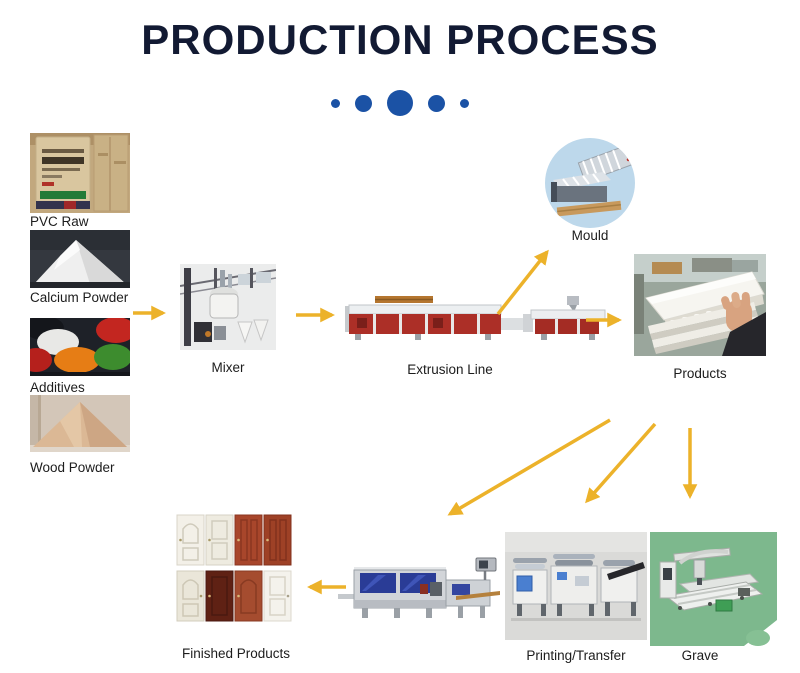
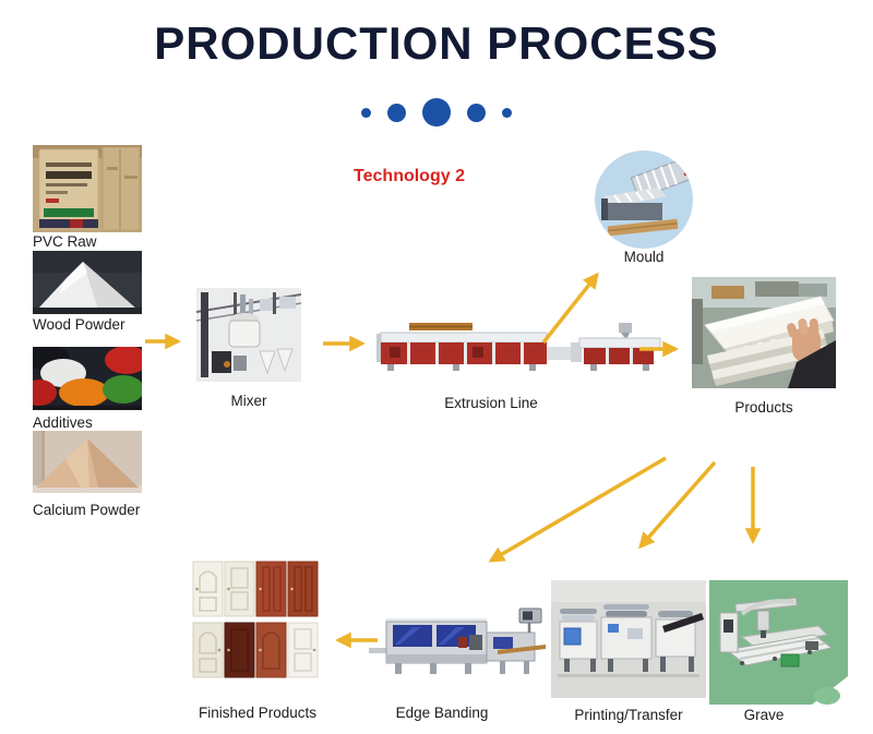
  PRODUCTION PROCESS
+ Technology 2
- Calcium Powder
+ Wood Powder
  Additives
- Wood Powder
+ Calcium Powder
  Mixer
  Extrusion Line
  Mould
  Products
  Finished Products
+ Edge Banding
  Printing/Transfer
  Grave
